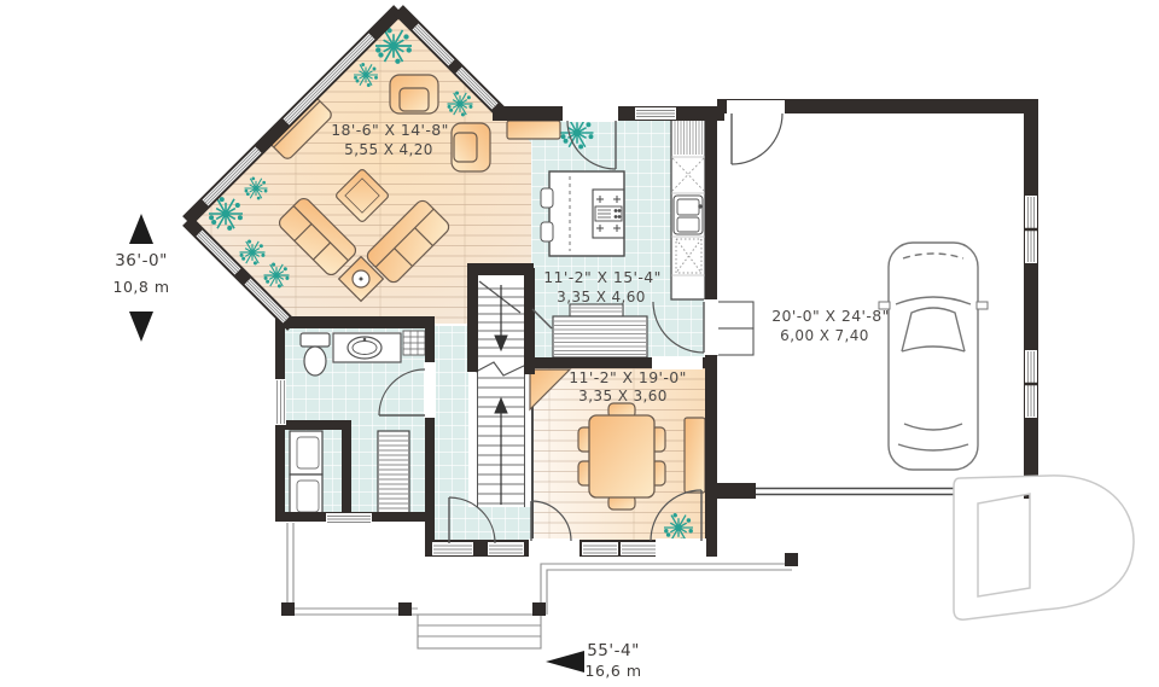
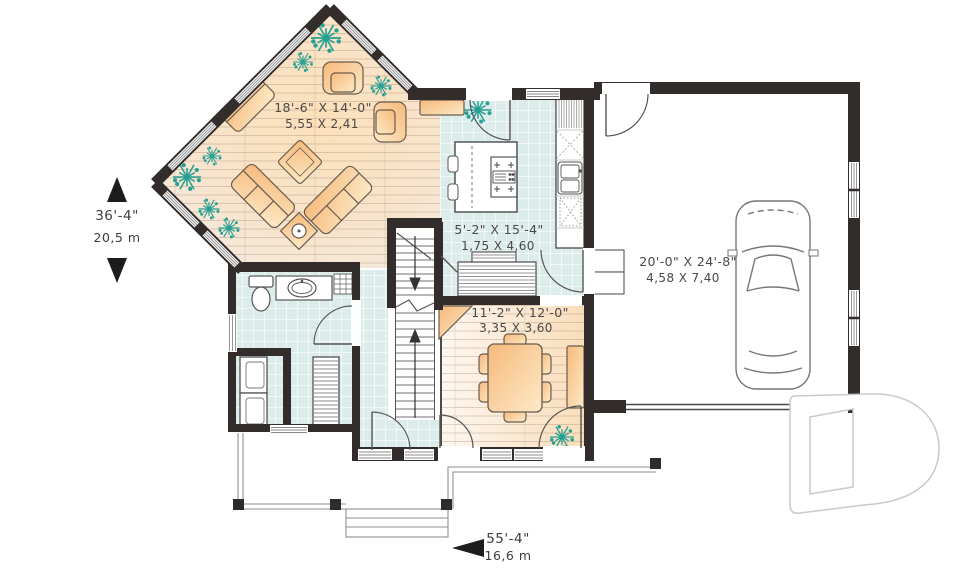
- 18'-6" X 14'-8"
+ 18'-6" X 14'-0"
- 5,55 X 4,20
+ 5,55 X 2,41
- 11'-2" X 15'-4"
+ 5'-2" X 15'-4"
- 3,35 X 4,60
+ 1,75 X 4,60
- 11'-2" X 19'-0"
+ 11'-2" X 12'-0"
  3,35 X 3,60
  20'-0" X 24'-8"
- 6,00 X 7,40
+ 4,58 X 7,40
- 36'-0"
+ 36'-4"
- 10,8 m
+ 20,5 m
  55'-4"
  16,6 m
